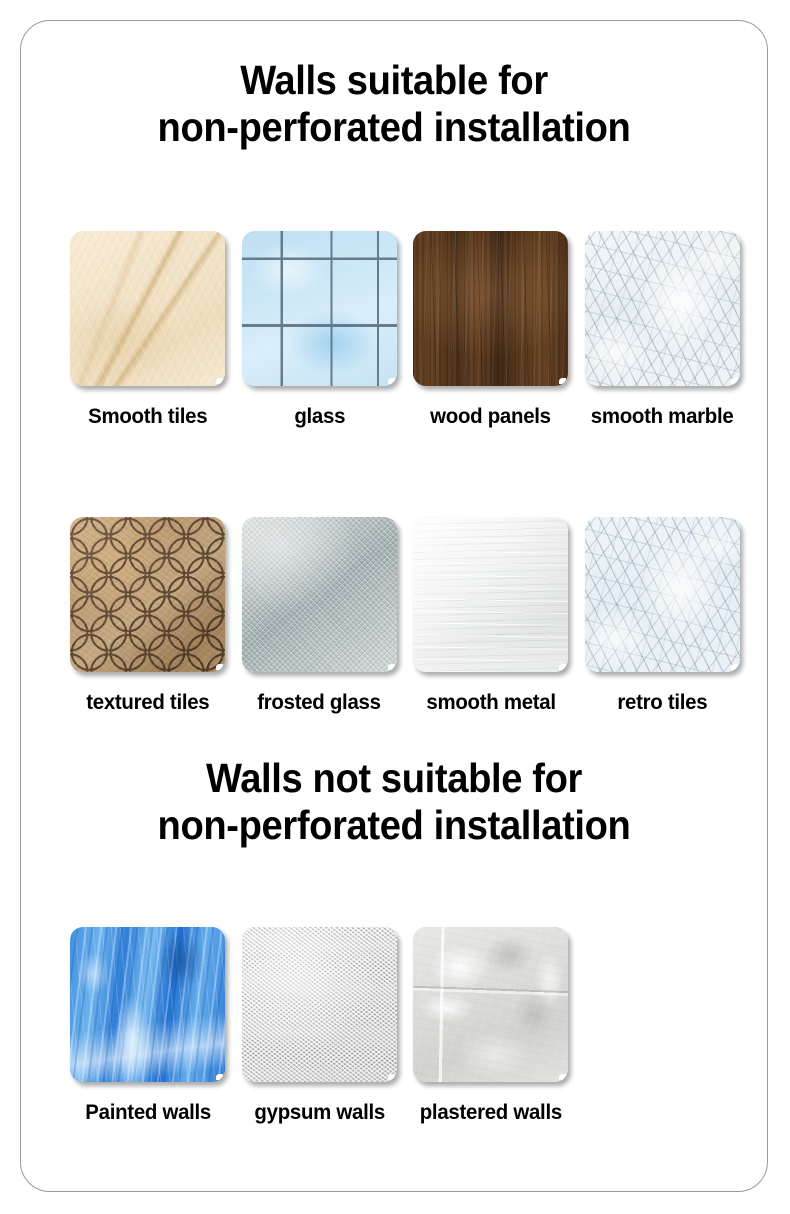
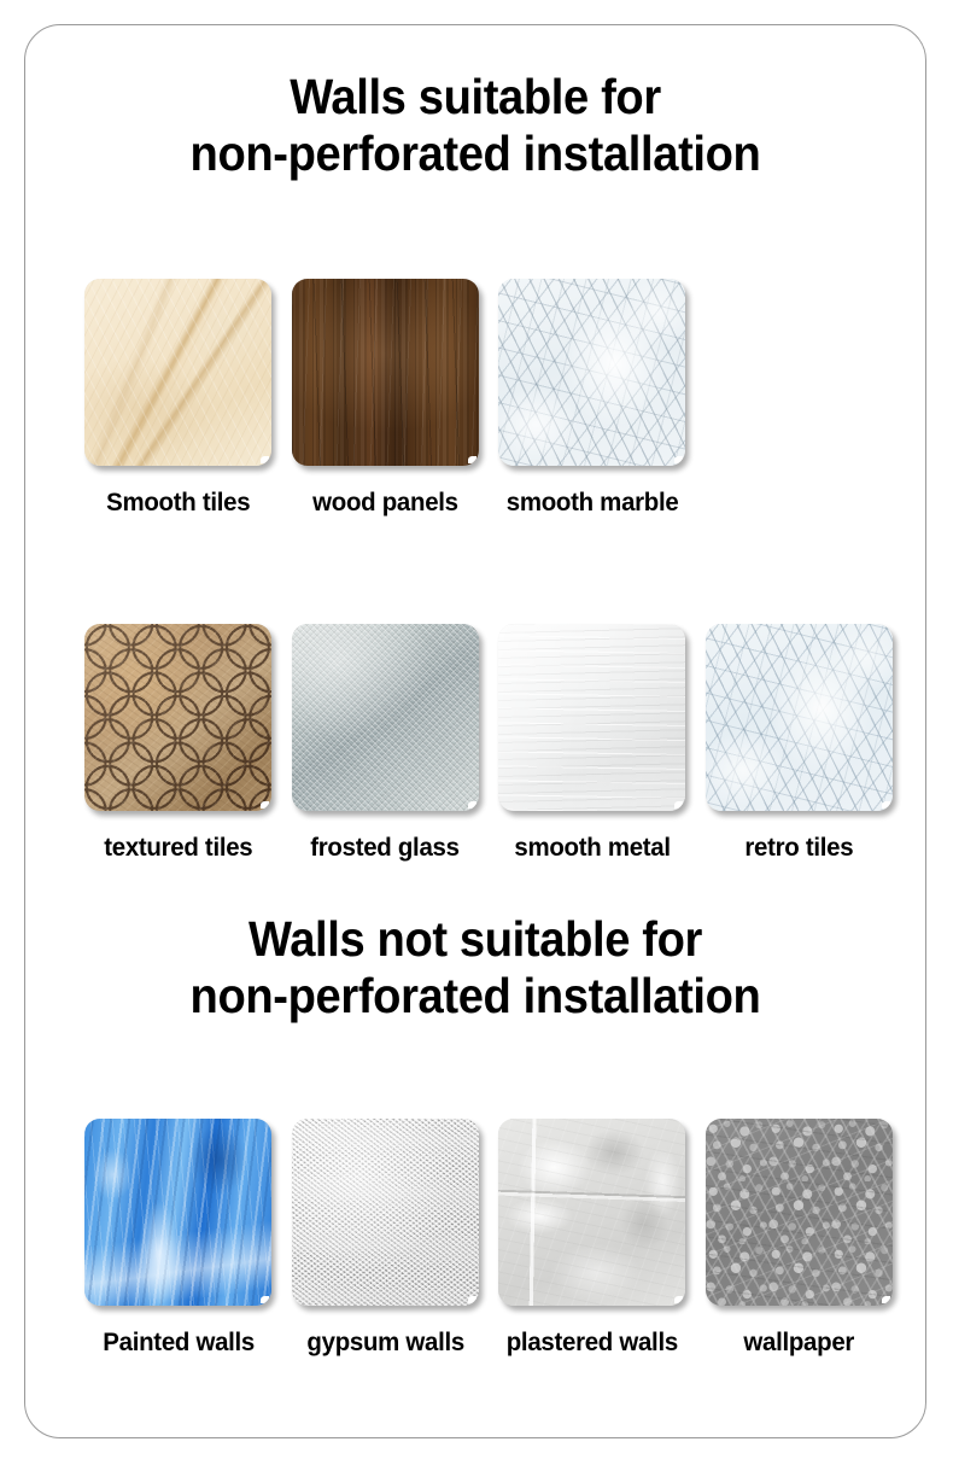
  Walls suitable for
  non-perforated installation
  Smooth tiles
- glass
  wood panels
  smooth marble
  textured tiles
  frosted glass
  smooth metal
  retro tiles
  Walls not suitable for
  non-perforated installation
  Painted walls
  gypsum walls
  plastered walls
+ wallpaper
